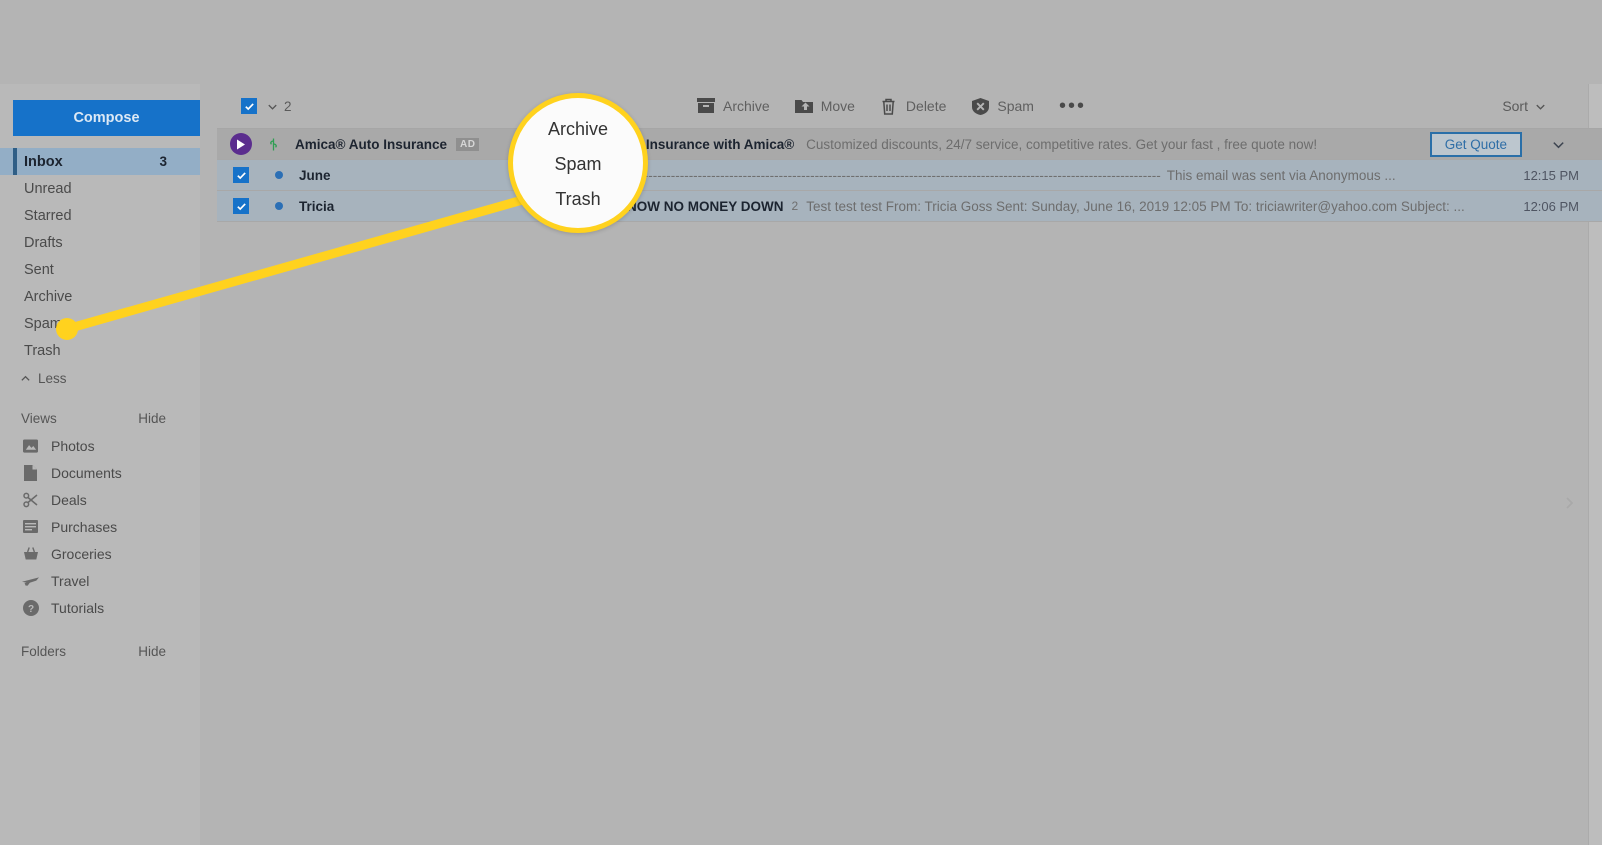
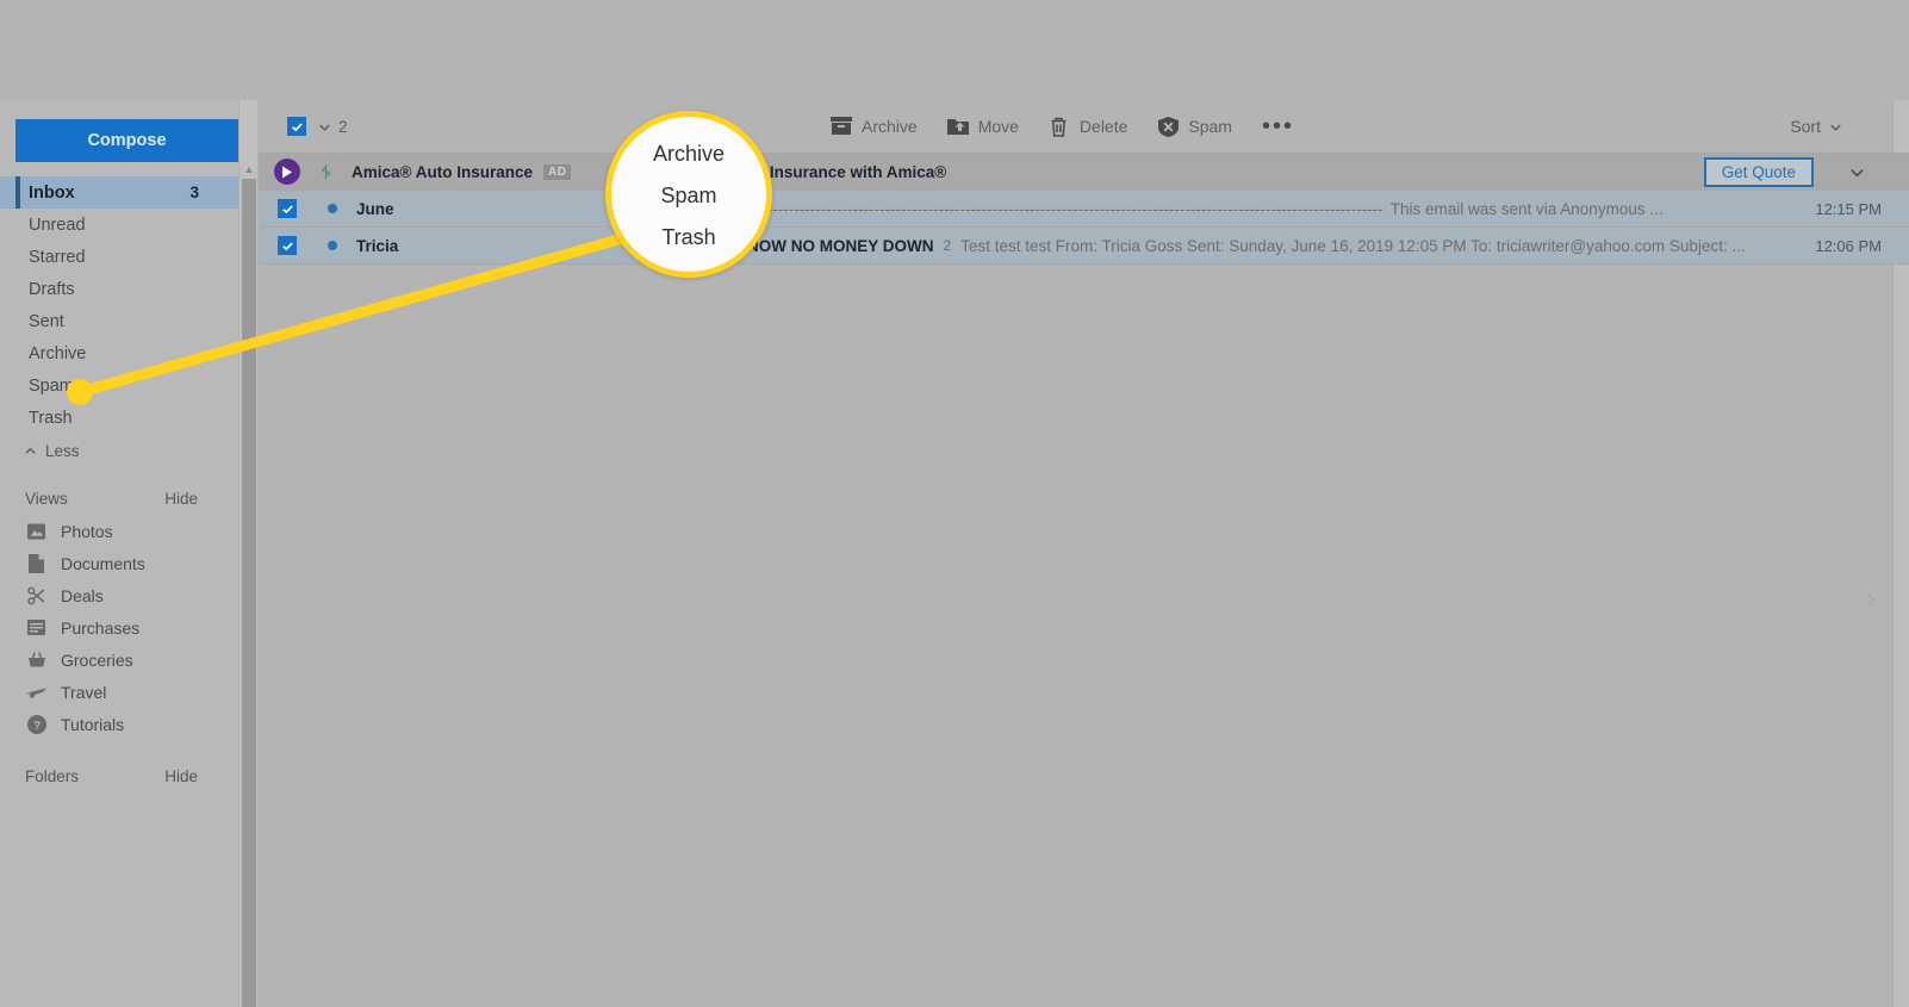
  Compose
  Inbox
  3
  Unread
  Starred
  Drafts
  Sent
  Archive
  Spam
  Trash
  Less
  Views
  Hide
  Photos
  Documents
  Deals
  Purchases
  Groceries
  Travel
  ?
  Tutorials
  Folders
  Hide
+ ▲
  2
  Archive
  Move
  Delete
  Spam
  •••
  Sort
  Amica® Auto Insurance
  AD
  Insurance with Amica®
- Customized discounts, 24/7 service, competitive rates. Get your fast , free quote now!
  Get Quote
  June
  ------------------------------------------------------------------------------------------------------------------
  This email was sent via Anonymous ...
  12:15 PM
  Tricia
  OW NO MONEY DOWN
  2
  Test test test From: Tricia Goss Sent: Sunday, June 16, 2019 12:05 PM To: triciawriter@yahoo.com Subject: ...
  12:06 PM
  Archive
  Spam
  Trash
